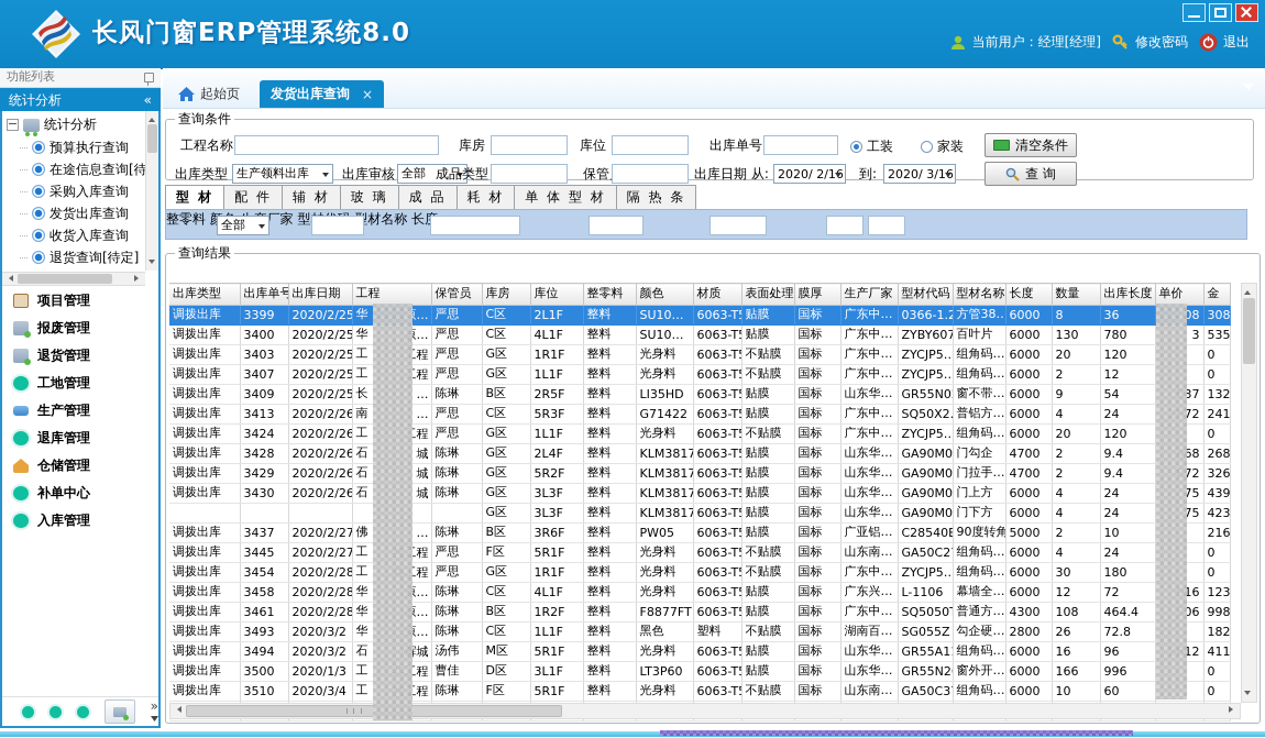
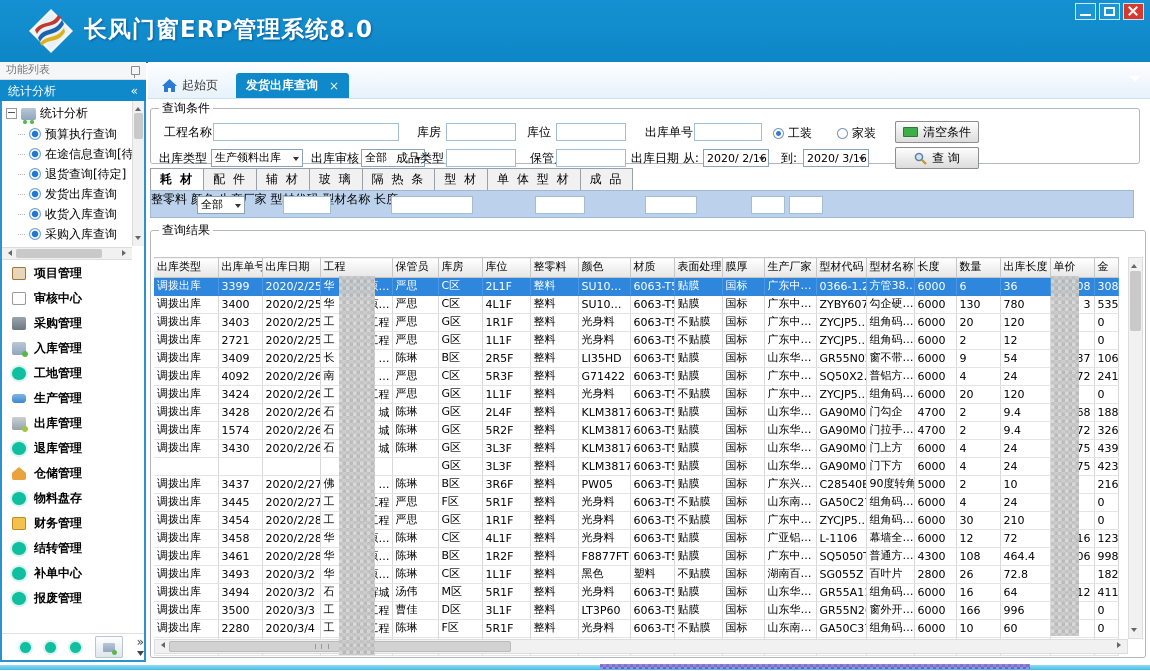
  长风门窗ERP管理系统8.0
- 当前用户：经理[经理]
- 修改密码
- 退出
  功能列表
  统计分析
  «
  统计分析
  预算执行查询
  在途信息查询[待
- 采购入库查询
+ 退货查询[待定]
  发货出库查询
  收货入库查询
- 退货查询[待定]
+ 采购入库查询
  项目管理
+ 审核中心
+ 采购管理
- 报废管理
+ 入库管理
- 退货管理
  工地管理
  生产管理
+ 出库管理
  退库管理
  仓储管理
+ 物料盘存
+ 财务管理
+ 结转管理
  补单中心
- 入库管理
+ 报废管理
  »
  起始页
  发货出库查询
  ×
  查询条件
  工程名称
  库房
  库位
  出库单号
  工装
  家装
  清空条件
  出库类型
  生产领料出库
  出库审核
  全部
  成品类型
  出库日期 从:
  2020/ 2/16
  到:
  2020/ 3/16
  查 询
- 型 材
+ 耗 材
  配 件
  辅 材
  玻 璃
- 成 品
+ 隔 热 条
- 耗 材
+ 型 材
  单 体 型 材
- 隔 热 条
+ 成 品
  整零料
  全部
  查询结果
  出库类型	出库单号	出库日期	工程	保管员	库房	库位	整零料	颜色	材质	表面处理	膜厚	生产厂家	型材代码	型材名称	长度	数量	出库长度	单价	金
- 调拨出库	3399	2020/2/25	华 …	严思	C区	2L1F	整料	SU10…	6063-T	贴膜	国标	广东中…	0366-1.2	方管38…	6000	8	36	08	308
+ 调拨出库	3399	2020/2/25	华 …	严思	C区	2L1F	整料	SU10…	6063-T	贴膜	国标	广东中…	0366-1.2	方管38…	6000	6	36	08	308
- 调拨出库	3400	2020/2/25	华 …	严思	C区	4L1F	整料	SU10…	6063-T	贴膜	国标	广东中…	ZYBY607	百叶片	6000	130	780	3	535
+ 调拨出库	3400	2020/2/25	华 …	严思	C区	4L1F	整料	SU10…	6063-T	贴膜	国标	广东中…	ZYBY607	勾企硬…	6000	130	780	3	535
  调拨出库	3403	2020/2/25	工 程	严思	G区	1R1F	整料	光身料	6063-T	不贴膜	国标	广东中…	ZYCJP5…	组角码…	6000	20	120		0
- 调拨出库	3407	2020/2/25	工 程	严思	G区	1L1F	整料	光身料	6063-T	不贴膜	国标	广东中…	ZYCJP5…	组角码…	6000	2	12		0
+ 调拨出库	2721	2020/2/25	工 程	严思	G区	1L1F	整料	光身料	6063-T	不贴膜	国标	广东中…	ZYCJP5…	组角码…	6000	2	12		0
- 调拨出库	3409	2020/2/25	长 …	陈琳	B区	2R5F	整料	LI35HD	6063-T	贴膜	国标	山东华…	GR55N0	窗不带…	6000	9	54	37	132
+ 调拨出库	3409	2020/2/25	长 …	陈琳	B区	2R5F	整料	LI35HD	6063-T	贴膜	国标	山东华…	GR55N0	窗不带…	6000	9	54	37	106
- 调拨出库	3413	2020/2/26	南 …	严思	C区	5R3F	整料	G71422	6063-T	贴膜	国标	广东中…	SQ50X2	普铝方…	6000	4	24	72	241
+ 调拨出库	4092	2020/2/26	南 …	严思	C区	5R3F	整料	G71422	6063-T	贴膜	国标	广东中…	SQ50X2	普铝方…	6000	4	24	72	241
  调拨出库	3424	2020/2/26	工 程	严思	G区	1L1F	整料	光身料	6063-T	不贴膜	国标	广东中…	ZYCJP5…	组角码…	6000	20	120		0
- 调拨出库	3428	2020/2/26	石 城	陈琳	G区	2L4F	整料	KLM3817	6063-T	贴膜	国标	山东华…	GA90M0	门勾企	4700	2	9.4	68	268
+ 调拨出库	3428	2020/2/26	石 城	陈琳	G区	2L4F	整料	KLM3817	6063-T	贴膜	国标	山东华…	GA90M0	门勾企	4700	2	9.4	68	188
- 调拨出库	3429	2020/2/26	石 城	陈琳	G区	5R2F	整料	KLM3817	6063-T	贴膜	国标	山东华…	GA90M0	门拉手…	4700	2	9.4	72	326
+ 调拨出库	1574	2020/2/26	石 城	陈琳	G区	5R2F	整料	KLM3817	6063-T	贴膜	国标	山东华…	GA90M0	门拉手…	4700	2	9.4	72	326
  调拨出库	3430	2020/2/26	石 城	陈琳	G区	3L3F	整料	KLM3817	6063-T	贴膜	国标	山东华…	GA90M0	门上方	6000	4	24	75	439
  					G区	3L3F	整料	KLM3817	6063-T	贴膜	国标	山东华…	GA90M0	门下方	6000	4	24	75	423
- 调拨出库	3437	2020/2/27	佛 …	陈琳	B区	3R6F	整料	PW05	6063-T	贴膜	国标	广亚铝…	C28540B	90度转角	5000	2	10		216
+ 调拨出库	3437	2020/2/27	佛 …	陈琳	B区	3R6F	整料	PW05	6063-T	贴膜	国标	广东兴…	C28540B	90度转角	5000	2	10		216
  调拨出库	3445	2020/2/27	工 程	严思	F区	5R1F	整料	光身料	6063-T	不贴膜	国标	山东南…	GA50C2	组角码…	6000	4	24		0
- 调拨出库	3454	2020/2/28	工 程	严思	G区	1R1F	整料	光身料	6063-T	不贴膜	国标	广东中…	ZYCJP5…	组角码…	6000	30	180		0
+ 调拨出库	3454	2020/2/28	工 程	严思	G区	1R1F	整料	光身料	6063-T	不贴膜	国标	广东中…	ZYCJP5…	组角码…	6000	30	210		0
- 调拨出库	3458	2020/2/28	华 …	陈琳	C区	4L1F	整料	光身料	6063-T	贴膜	国标	广东兴…	L-1106	幕墙全…	6000	12	72	16	123
+ 调拨出库	3458	2020/2/28	华 …	陈琳	C区	4L1F	整料	光身料	6063-T	贴膜	国标	广亚铝…	L-1106	幕墙全…	6000	12	72	16	123
  调拨出库	3461	2020/2/28	华 …	陈琳	B区	1R2F	整料	F8877FT	6063-T	贴膜	国标	广东中…	SQ5050	普通方…	4300	108	464.4	06	998
- 调拨出库	3493	2020/3/2	华 …	陈琳	C区	1L1F	整料	黑色	塑料	不贴膜	国标	湖南百…	SG055Z	勾企硬…	2800	26	72.8		182
+ 调拨出库	3493	2020/3/2	华 …	陈琳	C区	1L1F	整料	黑色	塑料	不贴膜	国标	湖南百…	SG055Z	百叶片	2800	26	72.8		182
- 调拨出库	3494	2020/3/2	石 城	汤伟	M区	5R1F	整料	光身料	6063-T	贴膜	国标	山东华…	GR55A1	组角码…	6000	16	96	12	411
+ 调拨出库	3494	2020/3/2	石 城	汤伟	M区	5R1F	整料	光身料	6063-T	贴膜	国标	山东华…	GR55A1	组角码…	6000	16	64	12	411
- 调拨出库	3500	2020/1/3	工 程	曹佳	D区	3L1F	整料	LT3P60	6063-T	贴膜	国标	山东华…	GR55N2	窗外开…	6000	166	996		0
+ 调拨出库	3500	2020/3/3	工 程	曹佳	D区	3L1F	整料	LT3P60	6063-T	贴膜	国标	山东华…	GR55N2	窗外开…	6000	166	996		0
- 调拨出库	3510	2020/3/4	工 程	陈琳	F区	5R1F	整料	光身料	6063-T	不贴膜	国标	山东南…	GA50C3	组角码…	6000	10	60		0
+ 调拨出库	2280	2020/3/4	工 程	陈琳	F区	5R1F	整料	光身料	6063-T	不贴膜	国标	山东南…	GA50C3	组角码…	6000	10	60		0
